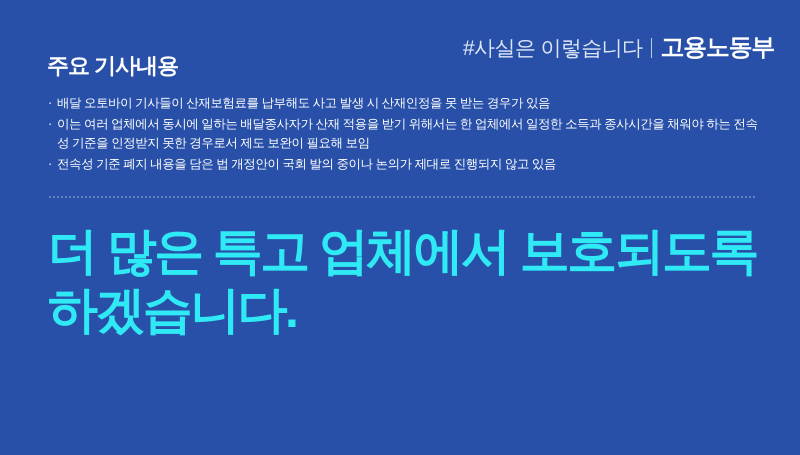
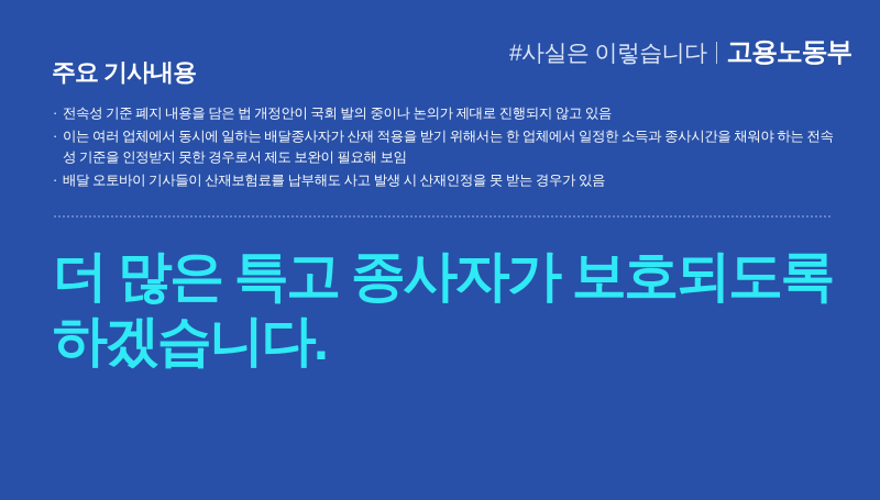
  #사실은 이렇습니다
  고용노동부
  주요 기사내용
  ·
- 배달 오토바이 기사들이 산재보험료를 납부해도 사고 발생 시 산재인정을 못 받는 경우가 있음
+ 전속성 기준 폐지 내용을 담은 법 개정안이 국회 발의 중이나 논의가 제대로 진행되지 않고 있음
  ·
  이는 여러 업체에서 동시에 일하는 배달종사자가 산재 적용을 받기 위해서는 한 업체에서 일정한 소득과 종사시간을 채워야 하는 전속성 기준을 인정받지 못한 경우로서 제도 보완이 필요해 보임
  ·
- 전속성 기준 폐지 내용을 담은 법 개정안이 국회 발의 중이나 논의가 제대로 진행되지 않고 있음
+ 배달 오토바이 기사들이 산재보험료를 납부해도 사고 발생 시 산재인정을 못 받는 경우가 있음
- 더 많은 특고 업체에서 보호되도록
+ 더 많은 특고 종사자가 보호되도록
  하겠습니다.
